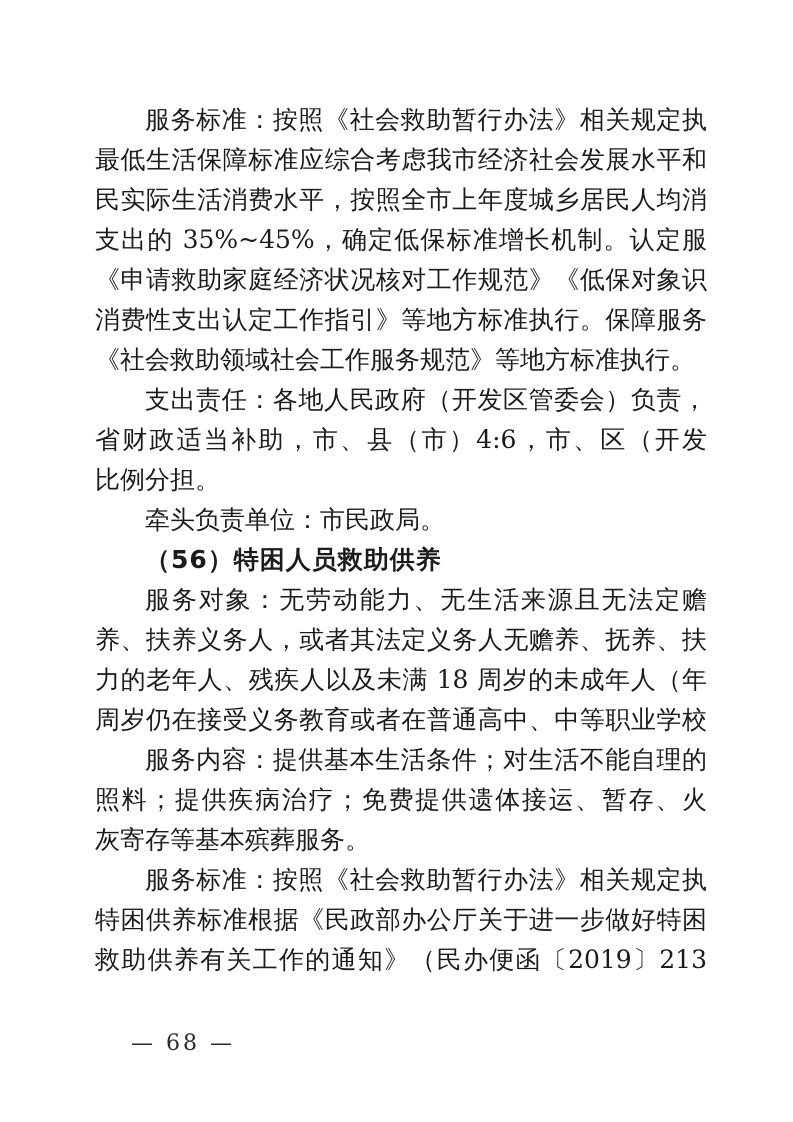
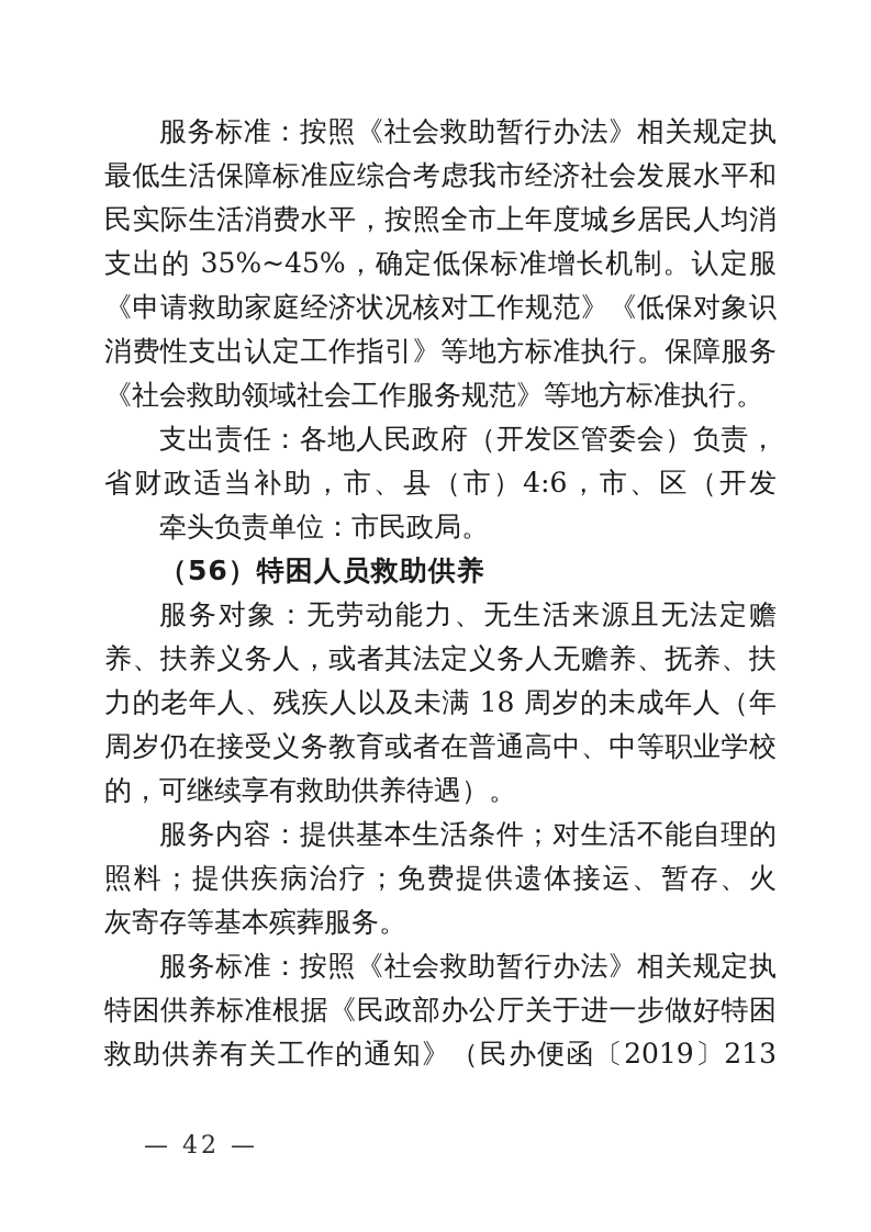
  服务标准：按照《社会救助暂行办法》相关规定执
  最低生活保障标准应综合考虑我市经济社会发展水平和
  民实际生活消费水平，按照全市上年度城乡居民人均消
  支出的 35%~45%，确定低保标准增长机制。认定服
  《申请救助家庭经济状况核对工作规范》《低保对象识
  消费性支出认定工作指引》等地方标准执行。保障服务
  《社会救助领域社会工作服务规范》等地方标准执行。
  支出责任：各地人民政府（开发区管委会）负责，
  省财政适当补助，市、县（市）4:6，市、区（开发
- 比例分担。
  牵头负责单位：市民政局。
  （56）特困人员救助供养
  服务对象：无劳动能力、无生活来源且无法定赡
  养、扶养义务人，或者其法定义务人无赡养、抚养、扶
  力的老年人、残疾人以及未满 18 周岁的未成年人（年
  周岁仍在接受义务教育或者在普通高中、中等职业学校
+ 的，可继续享有救助供养待遇）。
  服务内容：提供基本生活条件；对生活不能自理的
  照料；提供疾病治疗；免费提供遗体接运、暂存、火
  灰寄存等基本殡葬服务。
  服务标准：按照《社会救助暂行办法》相关规定执
  特困供养标准根据《民政部办公厅关于进一步做好特困
  救助供养有关工作的通知》（民办便函〔2019〕213
- — 68 —
+ — 42 —
